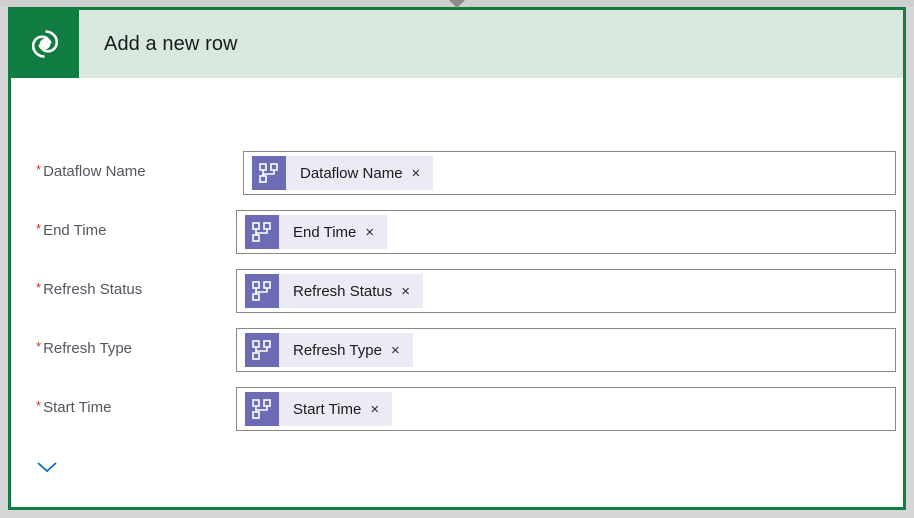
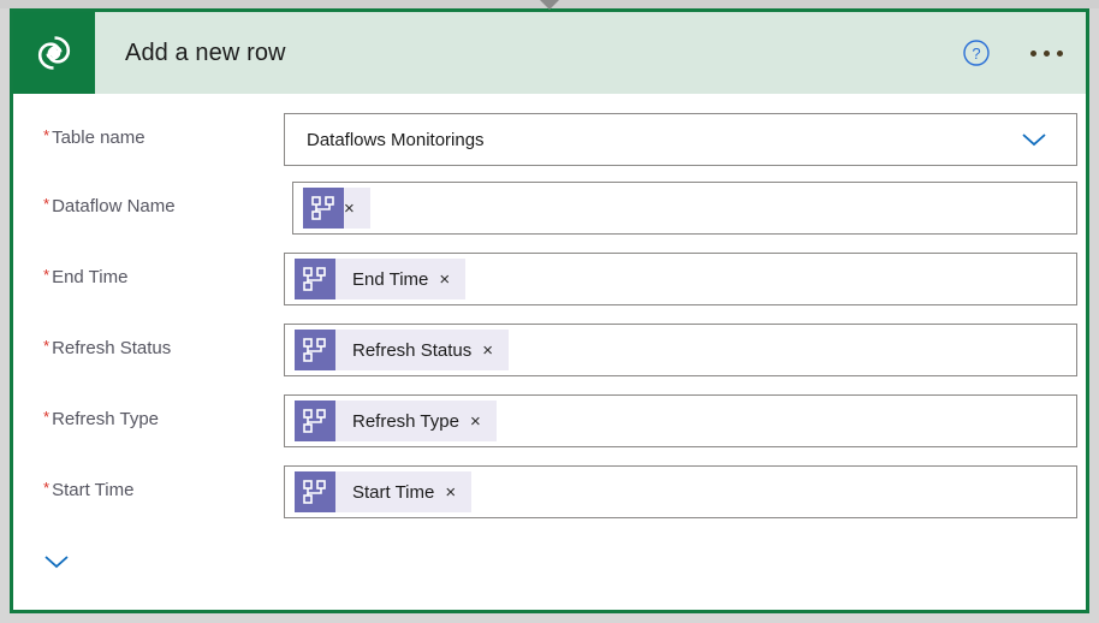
  Add a new row
+ ?
+ * Table name
+ Dataflows Monitorings
  * Dataflow Name
- Dataflow Name
  ×
  * End Time
  End Time
  ×
  * Refresh Status
  Refresh Status
  ×
  * Refresh Type
  Refresh Type
  ×
  * Start Time
  Start Time
  ×
